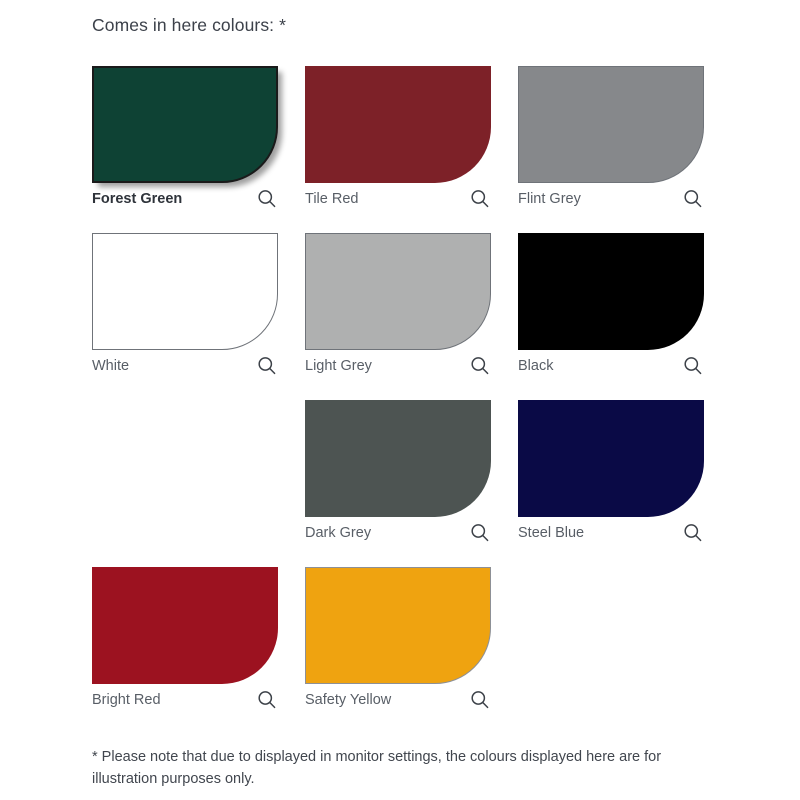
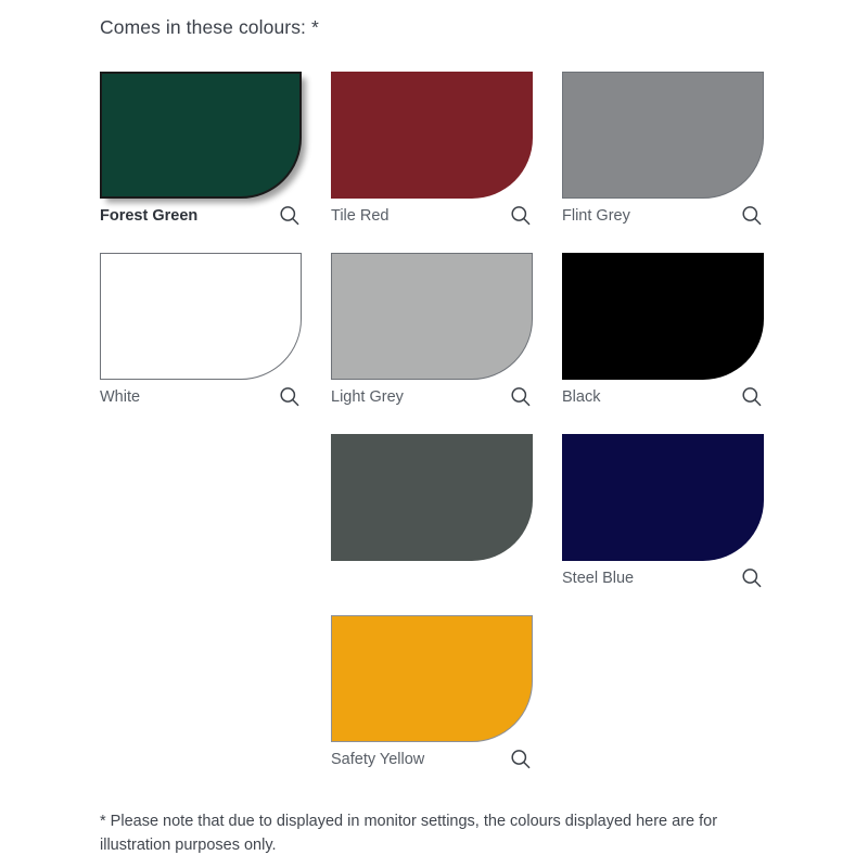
- Comes in here colours: *
+ Comes in these colours: *
  Forest Green
  Tile Red
  Flint Grey
  White
  Light Grey
  Black
- Dark Grey
  Steel Blue
- Bright Red
  Safety Yellow
  * Please note that due to displayed in monitor settings, the colours displayed here are for illustration purposes only.
